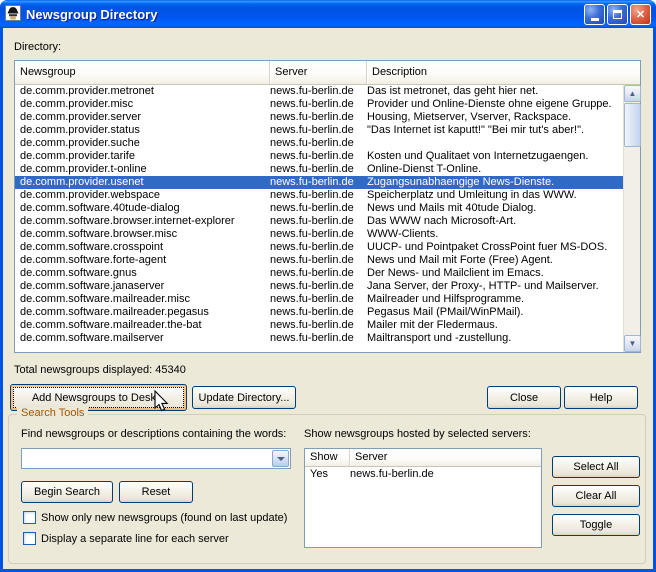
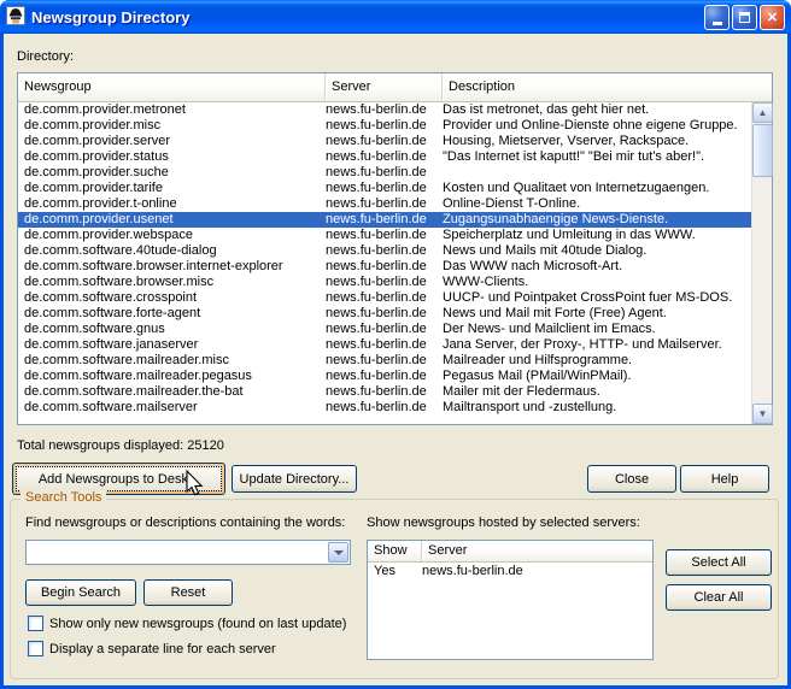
  Newsgroup Directory
  ✕
  Directory:
  Newsgroup
  Server
  Description
  de.comm.provider.metronet
  news.fu-berlin.de
  Das ist metronet, das geht hier net.
  de.comm.provider.misc
  news.fu-berlin.de
  Provider und Online-Dienste ohne eigene Gruppe.
  de.comm.provider.server
  news.fu-berlin.de
  Housing, Mietserver, Vserver, Rackspace.
  de.comm.provider.status
  news.fu-berlin.de
  "Das Internet ist kaputt!" "Bei mir tut's aber!".
  de.comm.provider.suche
  news.fu-berlin.de
  de.comm.provider.tarife
  news.fu-berlin.de
  Kosten und Qualitaet von Internetzugaengen.
  de.comm.provider.t-online
  news.fu-berlin.de
  Online-Dienst T-Online.
  de.comm.provider.usenet
  news.fu-berlin.de
  Zugangsunabhaengige News-Dienste.
  de.comm.provider.webspace
  news.fu-berlin.de
  Speicherplatz und Umleitung in das WWW.
  de.comm.software.40tude-dialog
  news.fu-berlin.de
  News und Mails mit 40tude Dialog.
  de.comm.software.browser.internet-explorer
  news.fu-berlin.de
  Das WWW nach Microsoft-Art.
  de.comm.software.browser.misc
  news.fu-berlin.de
  WWW-Clients.
  de.comm.software.crosspoint
  news.fu-berlin.de
  UUCP- und Pointpaket CrossPoint fuer MS-DOS.
  de.comm.software.forte-agent
  news.fu-berlin.de
  News und Mail mit Forte (Free) Agent.
  de.comm.software.gnus
  news.fu-berlin.de
  Der News- und Mailclient im Emacs.
  de.comm.software.janaserver
  news.fu-berlin.de
  Jana Server, der Proxy-, HTTP- und Mailserver.
  de.comm.software.mailreader.misc
  news.fu-berlin.de
  Mailreader und Hilfsprogramme.
  de.comm.software.mailreader.pegasus
  news.fu-berlin.de
  Pegasus Mail (PMail/WinPMail).
  de.comm.software.mailreader.the-bat
  news.fu-berlin.de
  Mailer mit der Fledermaus.
  de.comm.software.mailserver
  news.fu-berlin.de
  Mailtransport und -zustellung.
  ▲
  ▼
- Total newsgroups displayed: 45340
+ Total newsgroups displayed: 25120
  Add Newsgroups to Desk.
  Update Directory...
  Close
  Help
  Search Tools
  Find newsgroups or descriptions containing the words:
  Begin Search
  Reset
  Show only new newsgroups (found on last update)
  Display a separate line for each server
  Show newsgroups hosted by selected servers:
  Show
  Server
  Yes
  news.fu-berlin.de
  Select All
  Clear All
- Toggle
